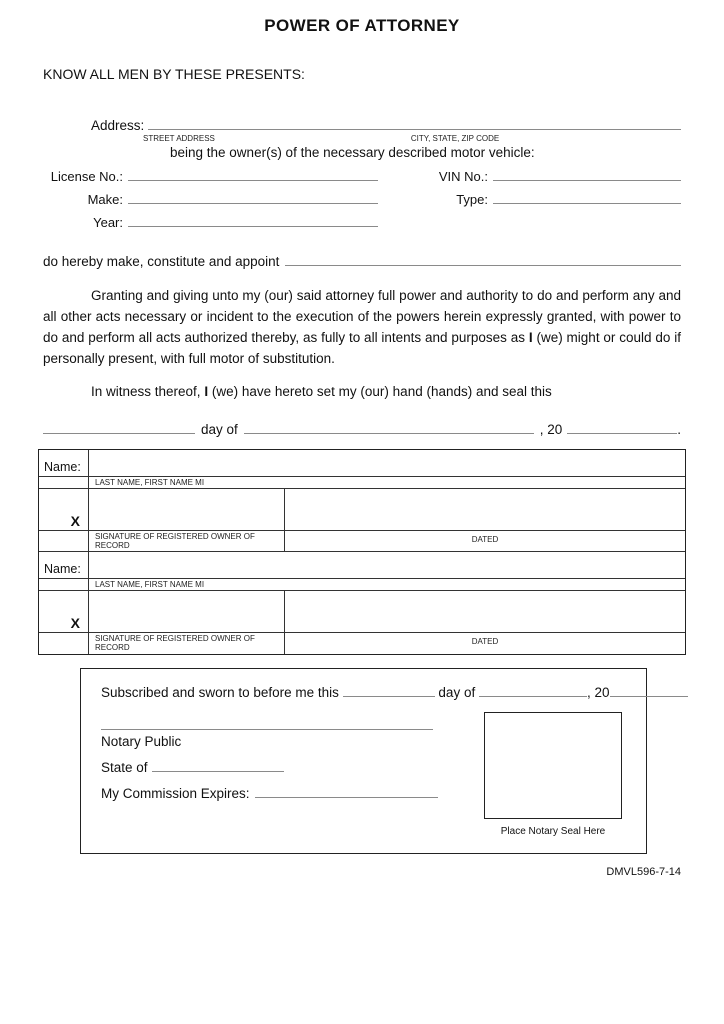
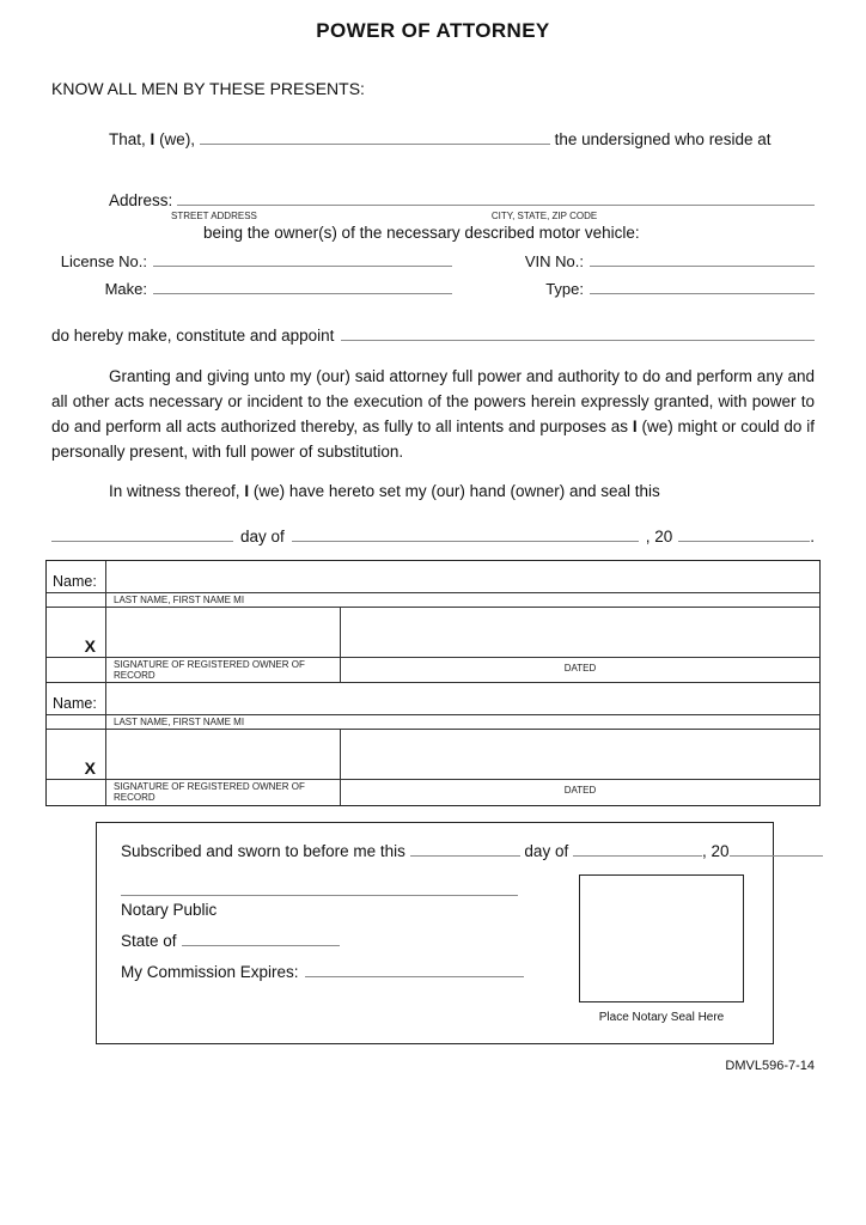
  POWER OF ATTORNEY
  KNOW ALL MEN BY THESE PRESENTS:
+ That, I (we), the undersigned who reside at
  Address:
  STREET ADDRESS
  CITY, STATE, ZIP CODE
  being the owner(s) of the necessary described motor vehicle:
  License No.:
  VIN No.:
  Make:
  Type:
- Year:
  do hereby make, constitute and appoint
- Granting and giving unto my (our) said attorney full power and authority to do and perform any and all other acts necessary or incident to the execution of the powers herein expressly granted, with power to do and perform all acts authorized thereby, as fully to all intents and purposes as I (we) might or could do if personally present, with full motor of substitution.
+ Granting and giving unto my (our) said attorney full power and authority to do and perform any and all other acts necessary or incident to the execution of the powers herein expressly granted, with power to do and perform all acts authorized thereby, as fully to all intents and purposes as I (we) might or could do if personally present, with full power of substitution.
- In witness thereof, I (we) have hereto set my (our) hand (hands) and seal this
+ In witness thereof, I (we) have hereto set my (our) hand (owner) and seal this
  day of
  , 20
  .
  Name:
  LAST NAME, FIRST NAME MI
  X
  SIGNATURE OF REGISTERED OWNER OF RECORD
  DATED
  Name:
  LAST NAME, FIRST NAME MI
  X
  SIGNATURE OF REGISTERED OWNER OF RECORD
  DATED
  Subscribed and sworn to before me this day of , 20
  Notary Public
  State of
  My Commission Expires:
  Place Notary Seal Here
  DMVL596-7-14
